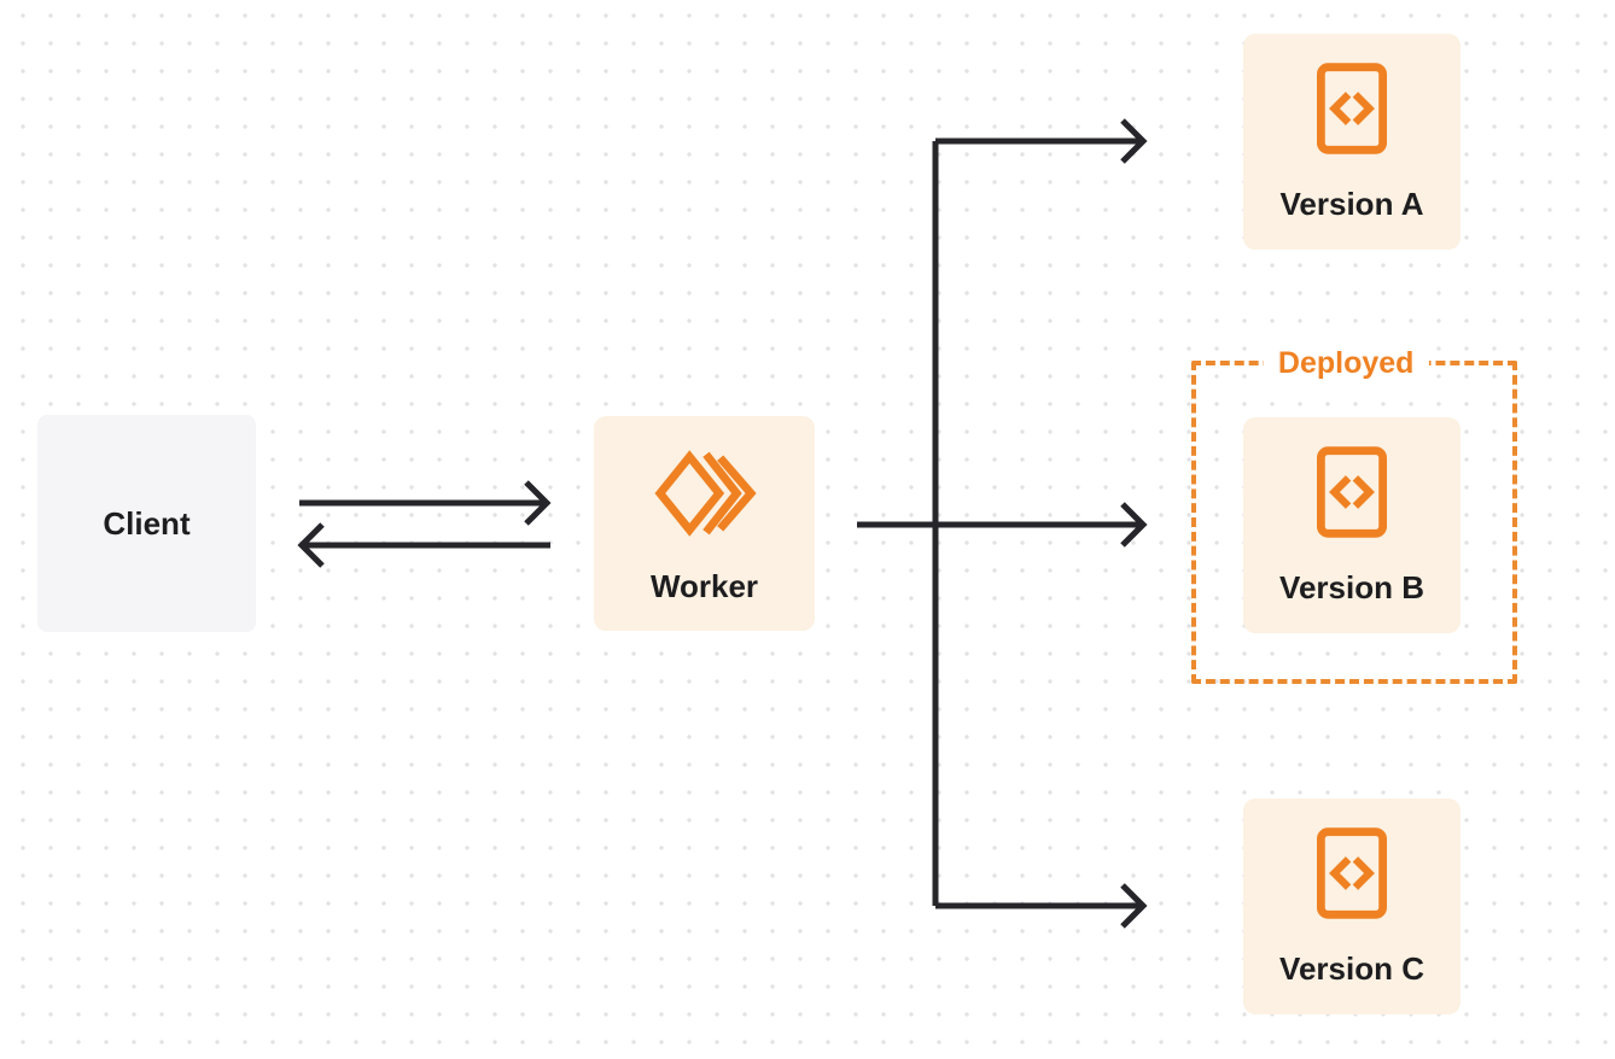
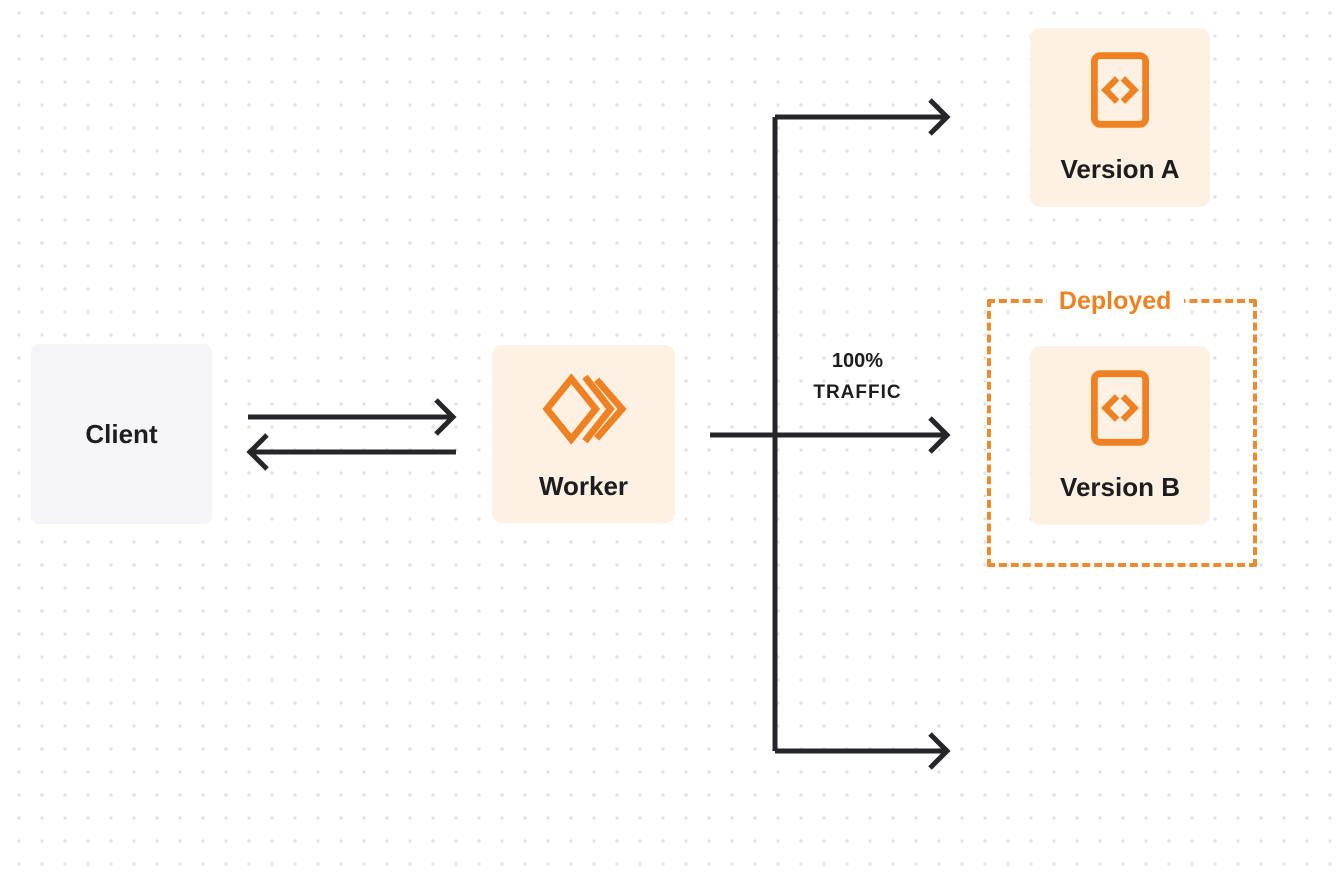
  Client
  Worker
+ 100%
+ TRAFFIC
  Version A
  Deployed
  Version B
- Version C
